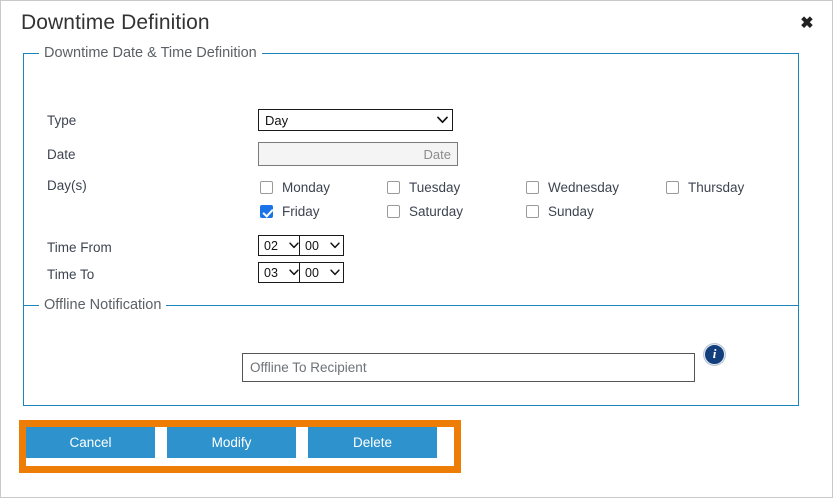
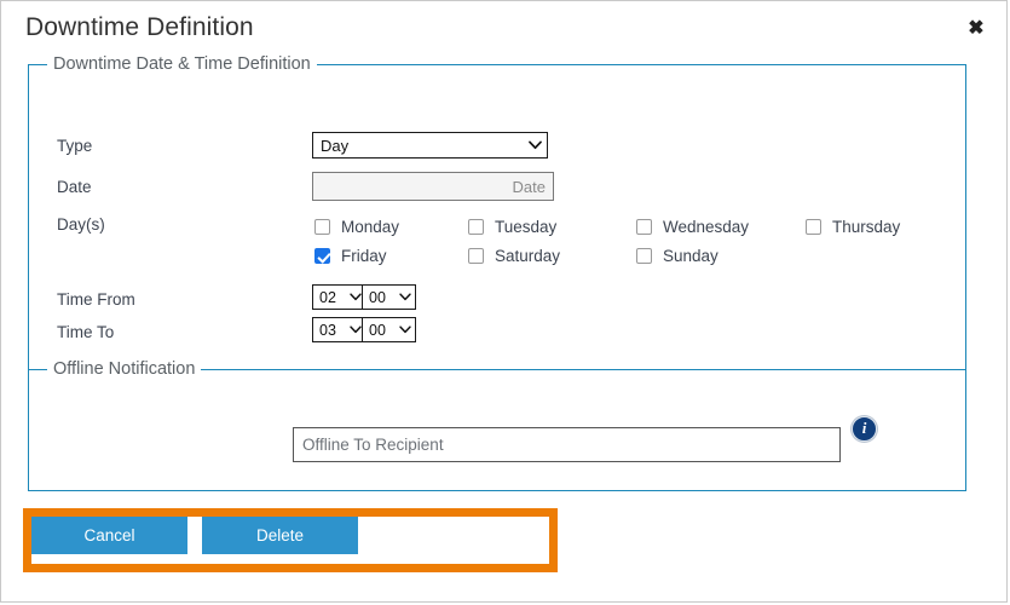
  Downtime Definition
  ✖
  Downtime Date & Time Definition
  Type
  Day
  Date
  Date
  Day(s)
  Monday
  Tuesday
  Wednesday
  Thursday
  Friday
  Saturday
  Sunday
  Time From
  02
  00
  Time To
  03
  00
  Offline Notification
  Offline To Recipient
  i
  Cancel
- Modify
  Delete
